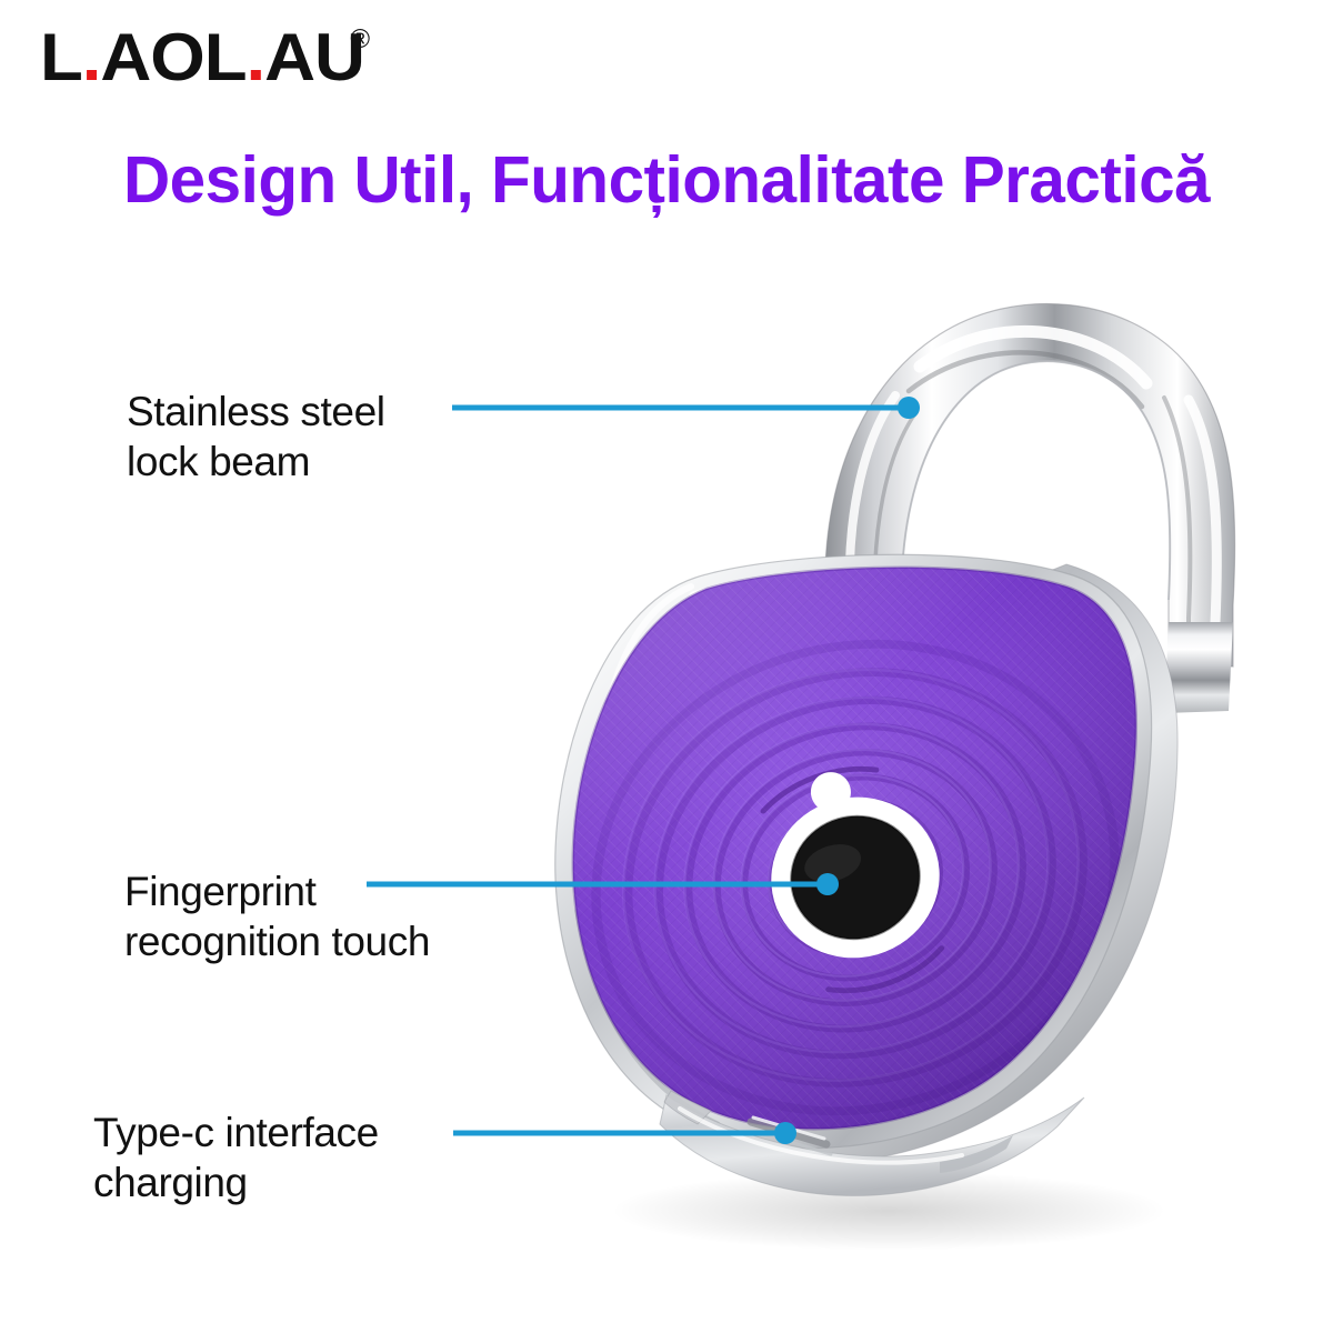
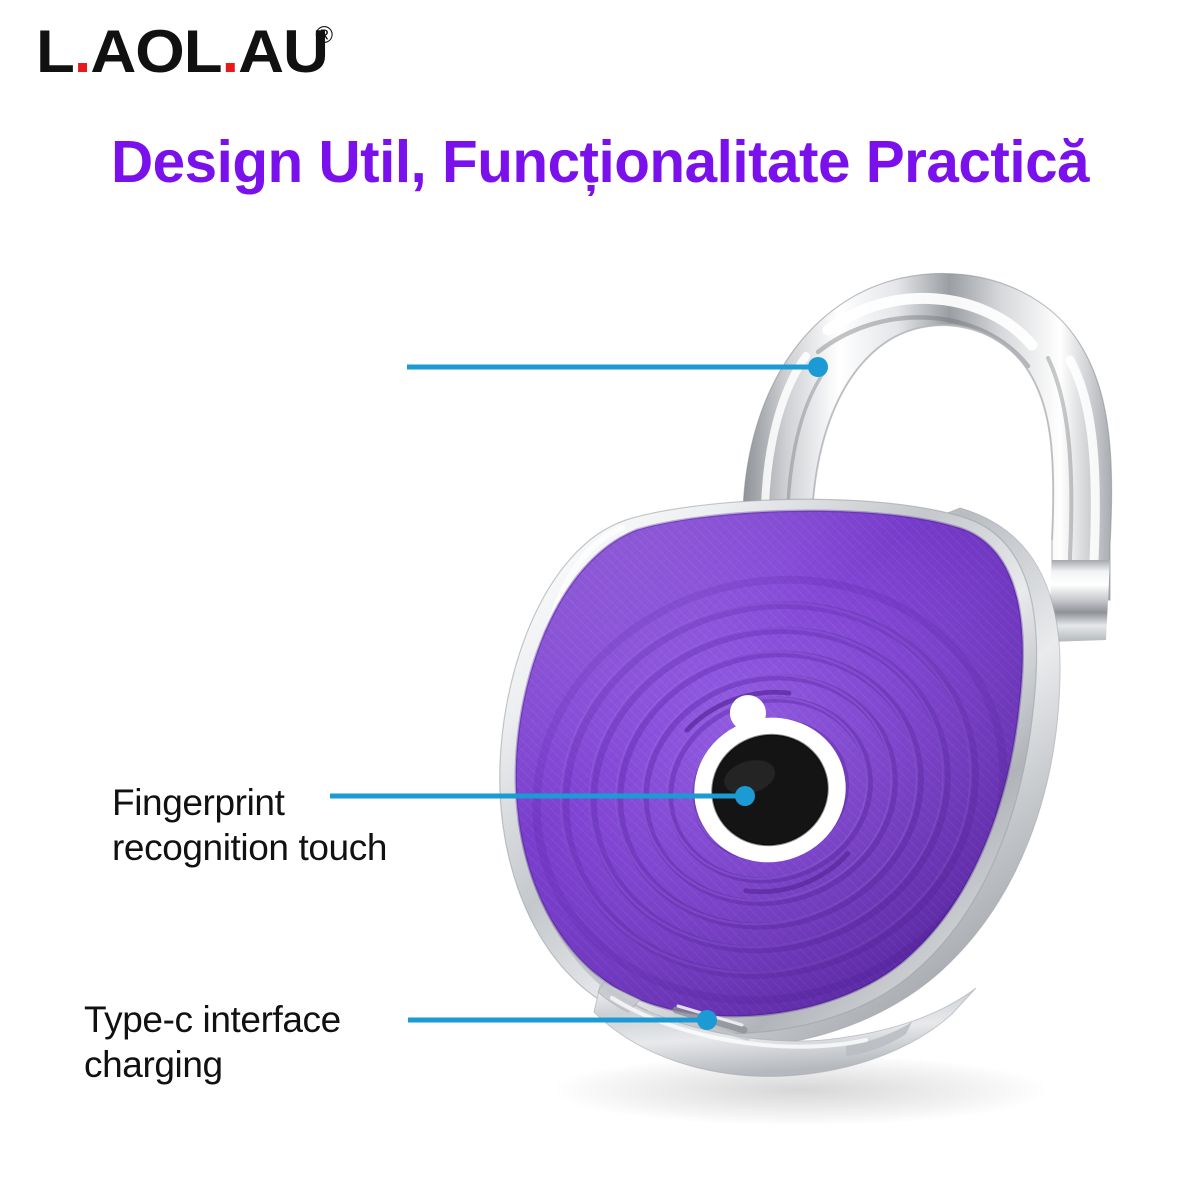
  L.AOL.AU
  ®
  Design Util, Funcționalitate Practică
- Stainless steel
- lock beam
  Fingerprint
  recognition touch
  Type-c interface
  charging
